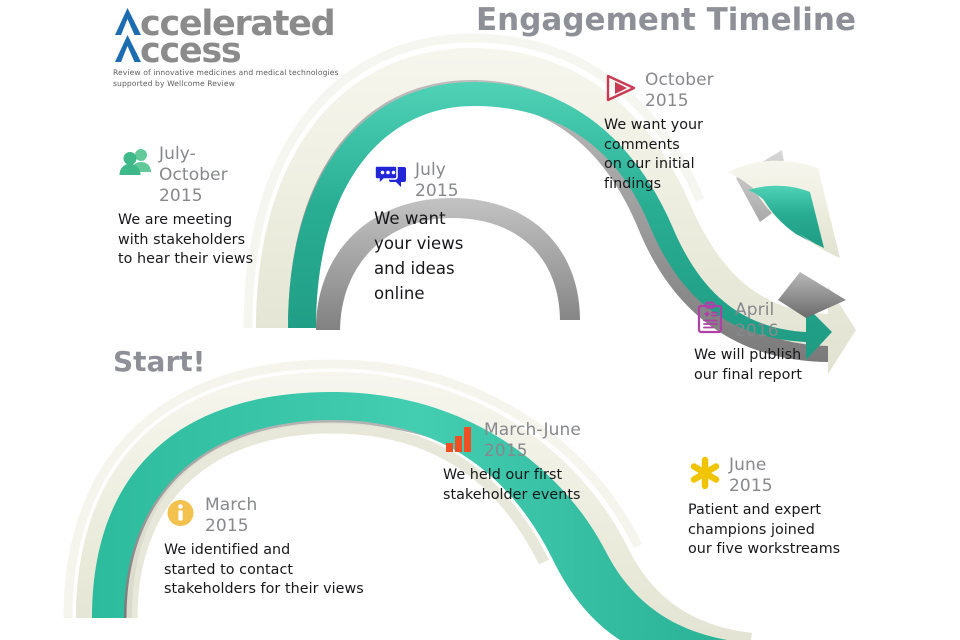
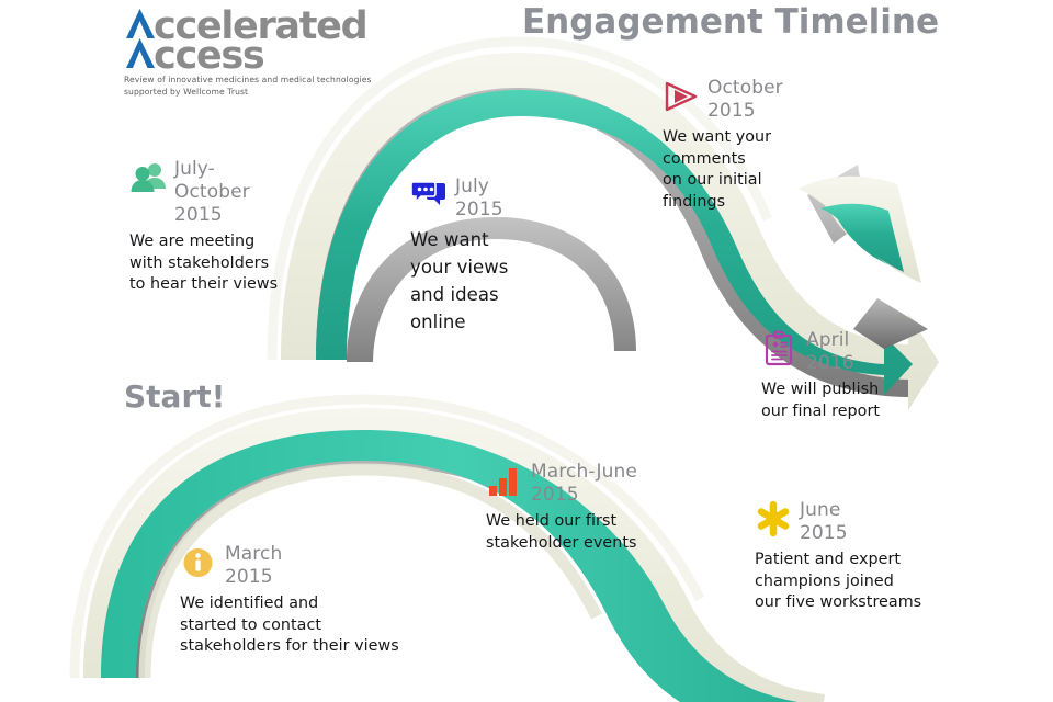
  ccelerated
  ccess
- Review of innovative medicines and medical technologies supported by Wellcome Review
+ Review of innovative medicines and medical technologies supported by Wellcome Trust
  Engagement Timeline
  Start!
  July-
  October
  2015
  We are meeting
  with stakeholders
  to hear their views
  July
  2015
  We want
  your views
  and ideas
  online
  October
  2015
  We want your
  comments
  on our initial
  findings
  April
  2016
  We will publish
  our final report
  June
  2015
  Patient and expert
  champions joined
  our five workstreams
  March-June
  2015
  We held our first
  stakeholder events
  March
  2015
  We identified and
  started to contact
  stakeholders for their views
